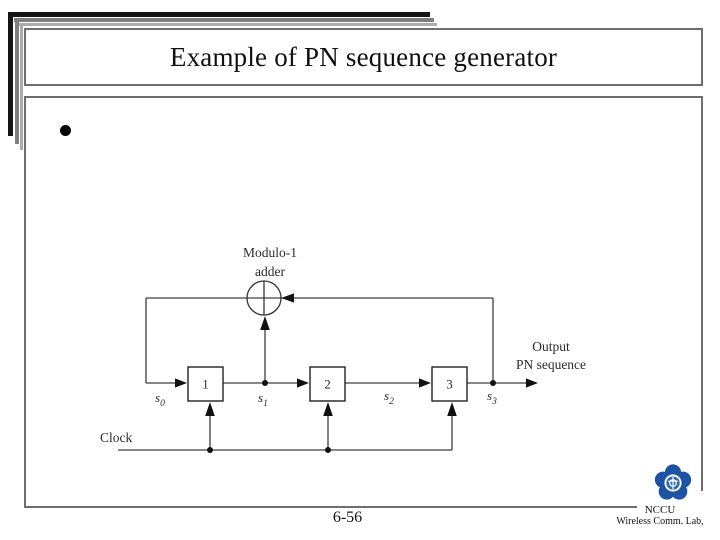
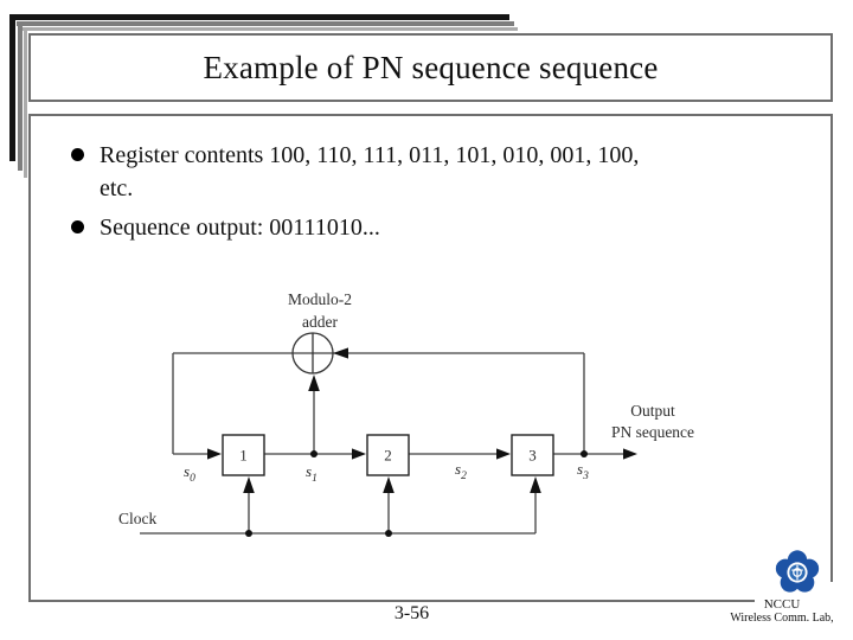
- Example of PN sequence generator
+ Example of PN sequence sequence
+ Register contents 100, 110, 111, 011, 101, 010, 001, 100,
+ etc.
+ Sequence output: 00111010...
  1
  2
  3
- Modulo-1
+ Modulo-2
  adder
  Output
  PN sequence
  Clock
  s0
  s1
  s2
  s3
- 6-56
+ 3-56
  NCCU
  Wireless Comm. Lab,
